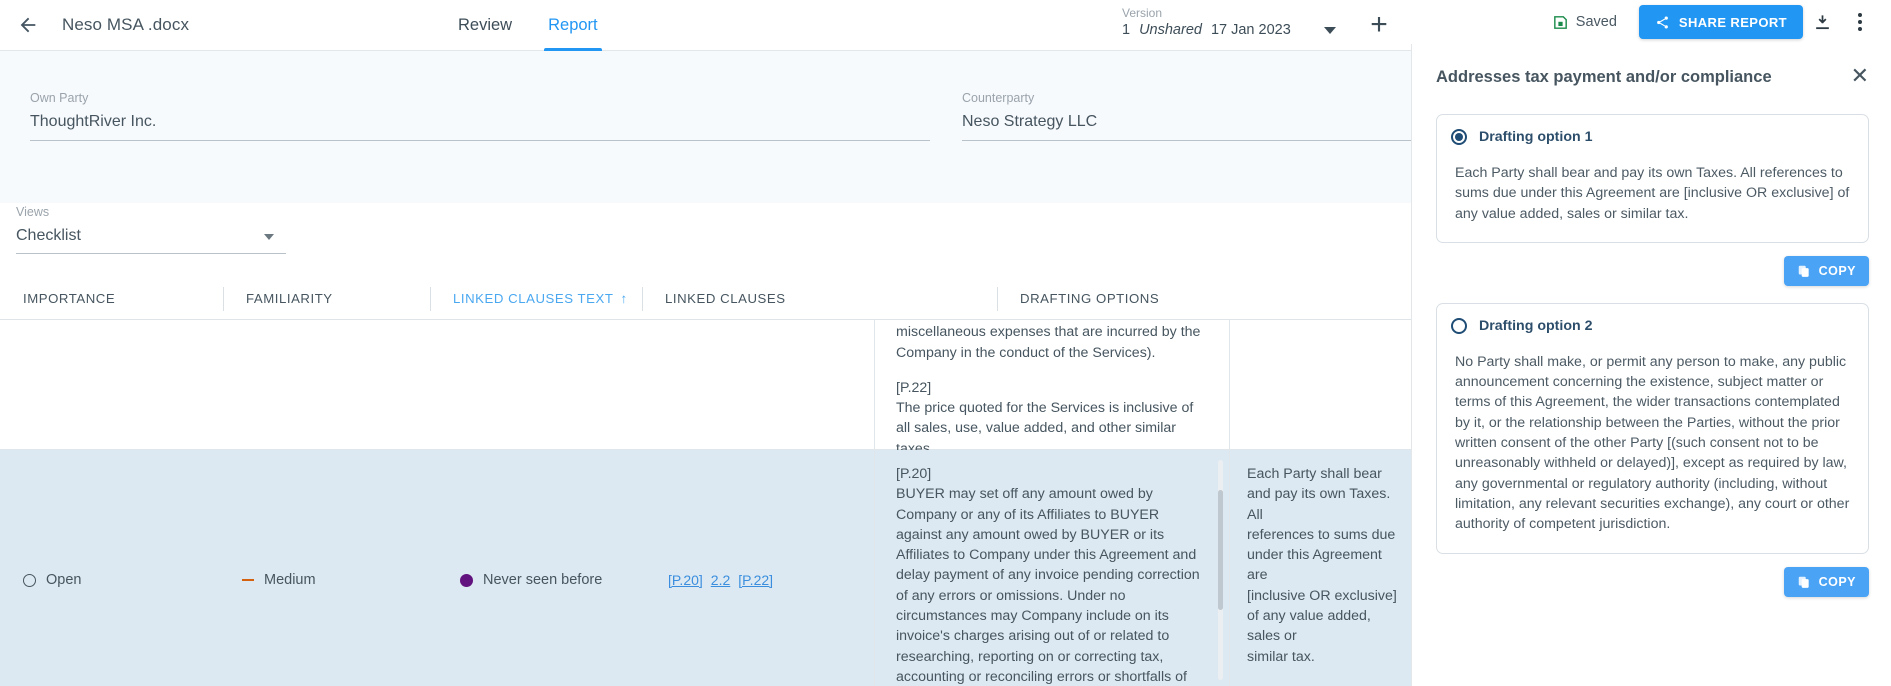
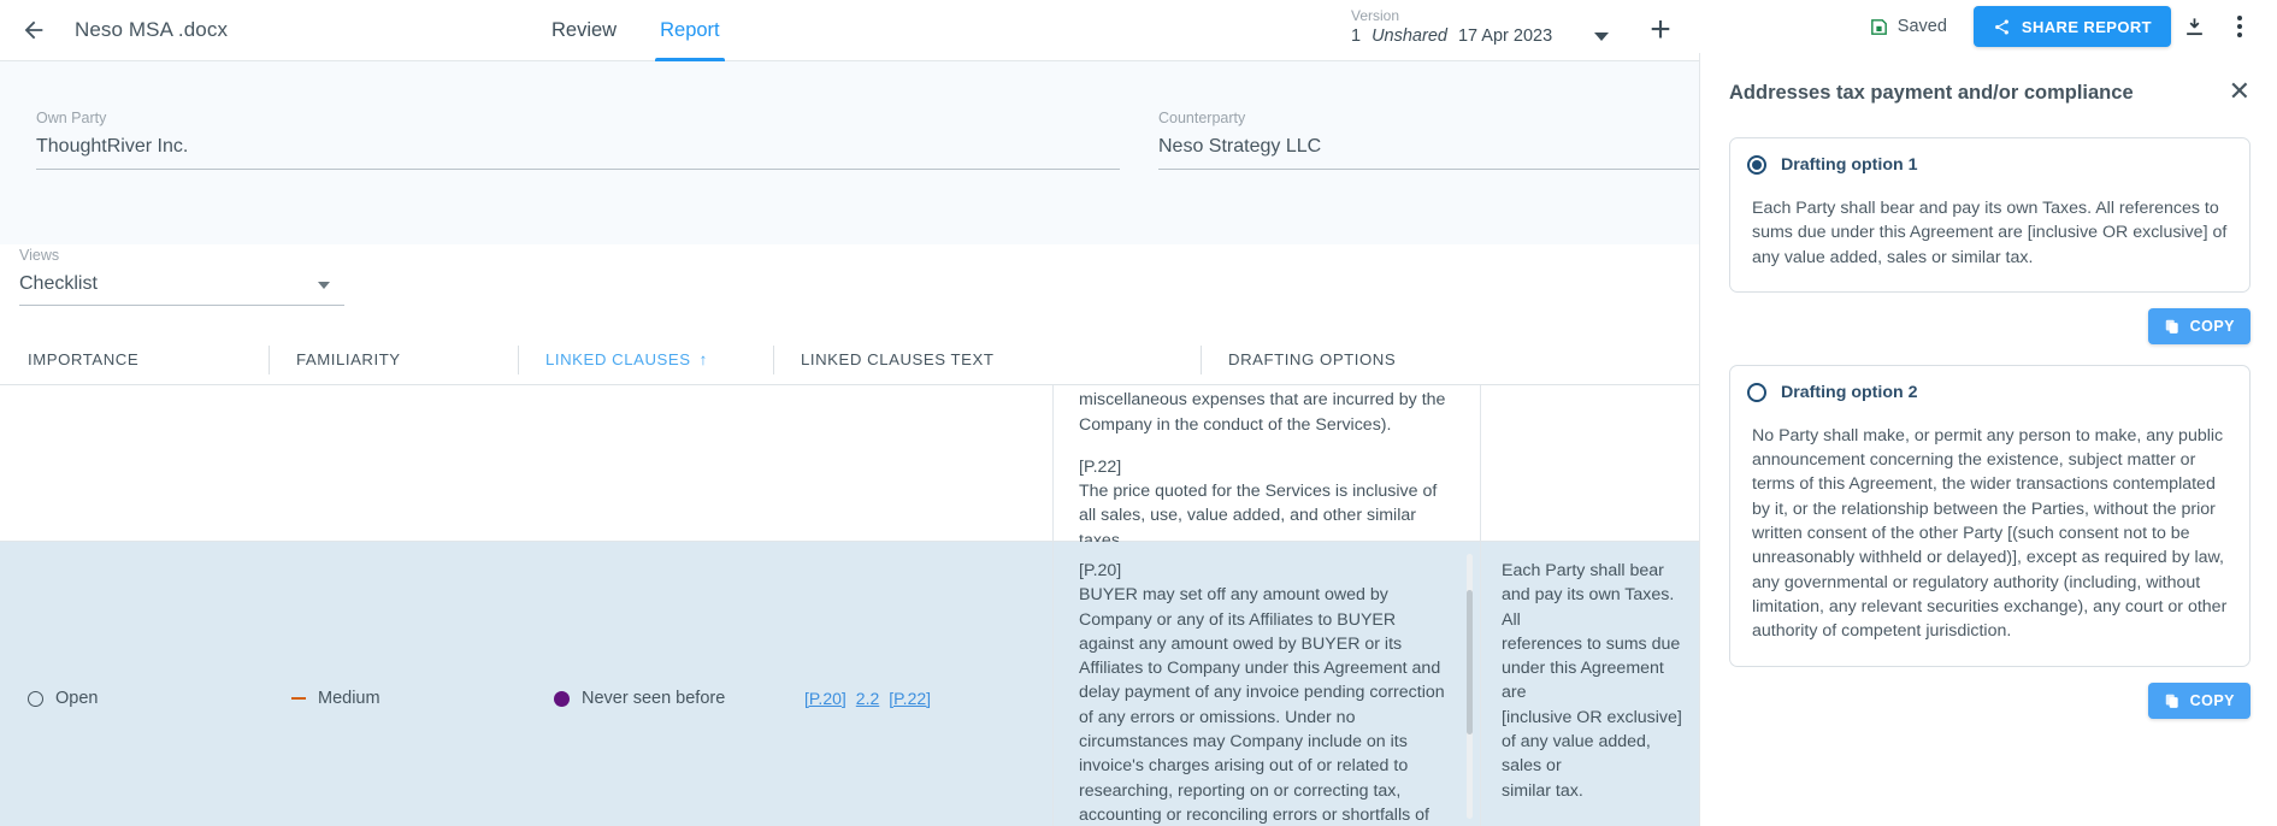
  Neso MSA .docx
  Review
  Report
  Version
  1
  Unshared
- 17 Jan 2023
+ 17 Apr 2023
  +
  Saved
  SHARE REPORT
  Own Party
  ThoughtRiver Inc.
  Counterparty
  Neso Strategy LLC
  Views
  Checklist
  IMPORTANCE
  FAMILIARITY
- LINKED CLAUSES TEXT
+ LINKED CLAUSES
  ↑
- LINKED CLAUSES
+ LINKED CLAUSES TEXT
  DRAFTING OPTIONS
  miscellaneous expenses that are incurred by the Company in the conduct of the Services).
  [P.22]
  The price quoted for the Services is inclusive of all sales, use, value added, and other similar taxes
  Open
  Medium
  Never seen before
  [P.20]
  2.2
  [P.22]
  [P.20]
  BUYER may set off any amount owed by Company or any of its Affiliates to BUYER against any amount owed by BUYER or its Affiliates to Company under this Agreement and delay payment of any invoice pending correction of any errors or omissions. Under no circumstances may Company include on its invoice's charges arising out of or related to researching, reporting on or correcting tax, accounting or reconciling errors or shortfalls of
  Each Party shall bear and pay its own Taxes. All
  references to sums due under this Agreement are
  [inclusive OR exclusive] of any value added, sales or
  similar tax.
  Addresses tax payment and/or compliance
  ✕
  Drafting option 1
  Each Party shall bear and pay its own Taxes. All references to sums due under this Agreement are [inclusive OR exclusive] of any value added, sales or similar tax.
  COPY
  Drafting option 2
  No Party shall make, or permit any person to make, any public announcement concerning the existence, subject matter or terms of this Agreement, the wider transactions contemplated by it, or the relationship between the Parties, without the prior written consent of the other Party [(such consent not to be unreasonably withheld or delayed)], except as required by law, any governmental or regulatory authority (including, without limitation, any relevant securities exchange), any court or other authority of competent jurisdiction.
  COPY
